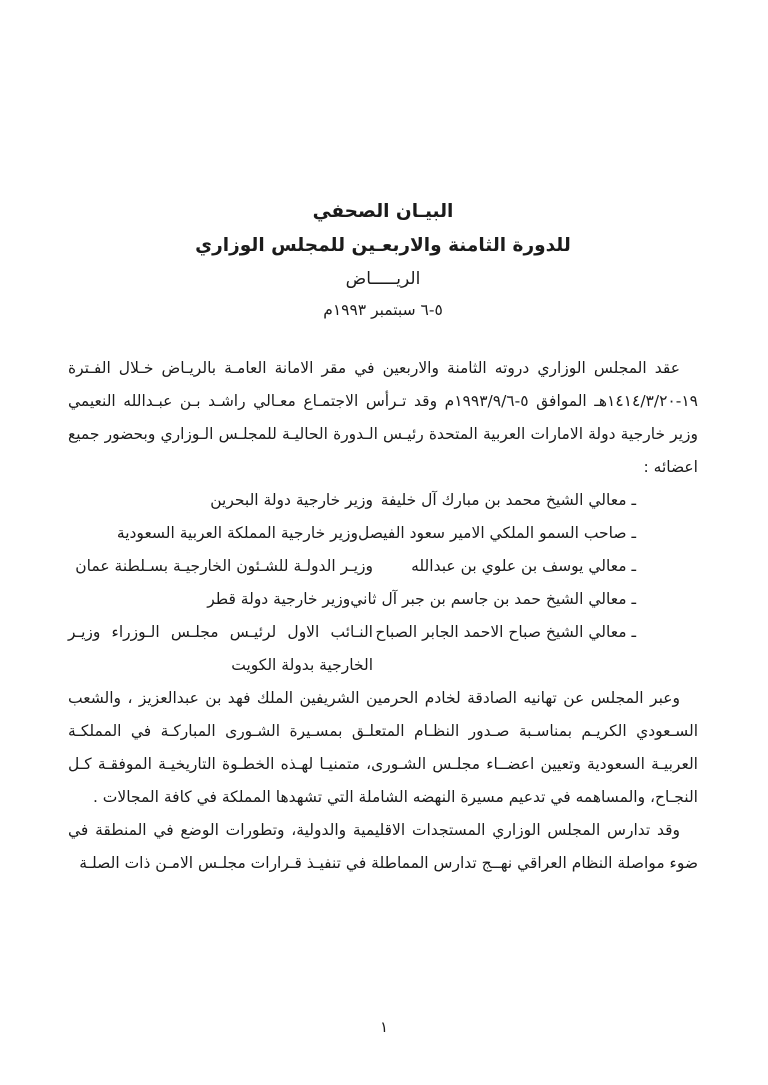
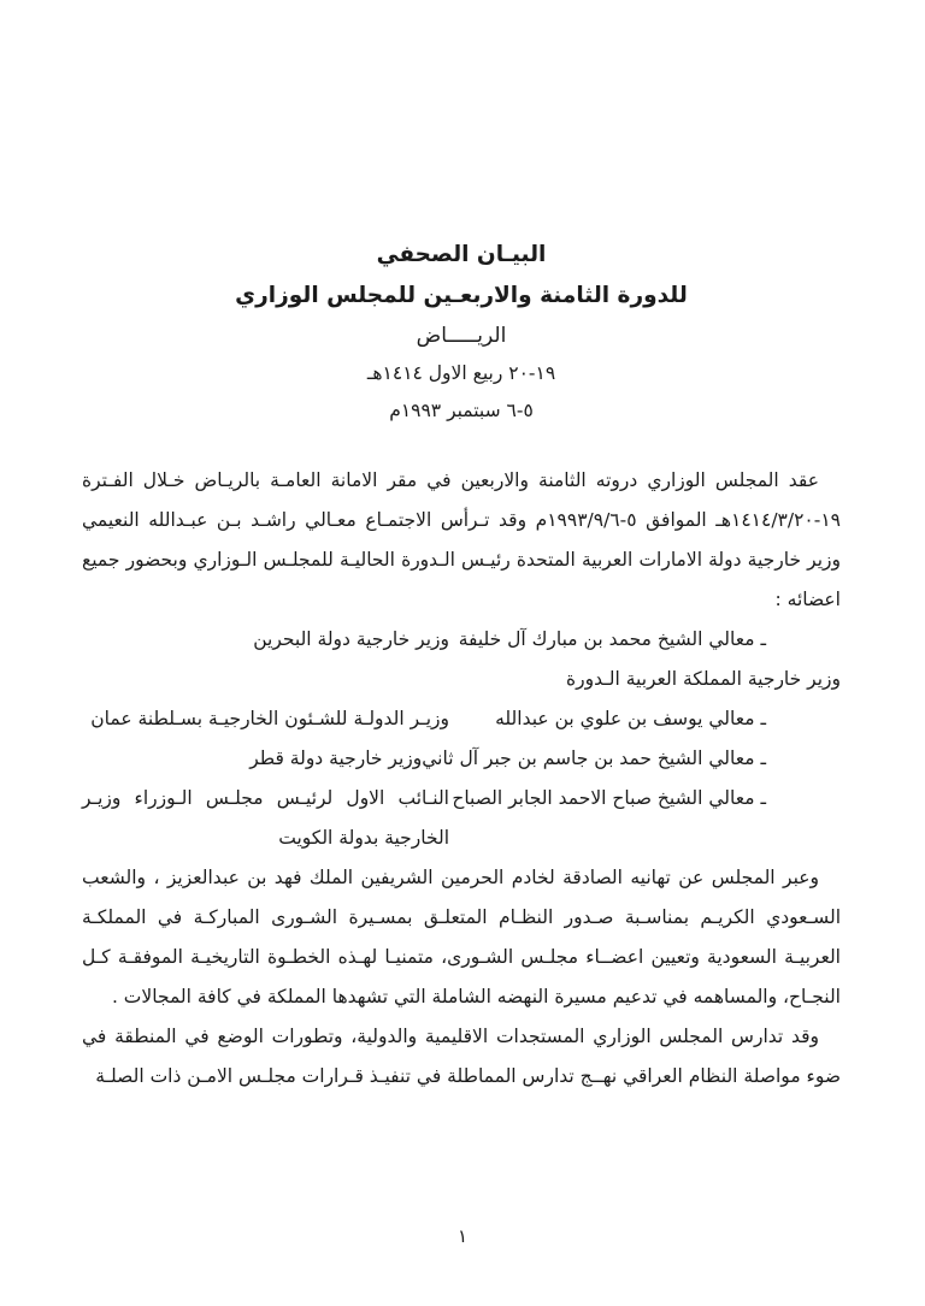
  البيـان الصحفي
  للدورة الثامنة والاربعـين للمجلس الوزاري
  الريـــــاض
+ ١٩-٢٠ ربيع الاول ١٤١٤هـ
  ٥-٦ سبتمبر ١٩٩٣م
  عقد المجلس الوزاري دروته الثامنة والاربعين في مقر الامانة العامـة بالريـاض خـلال الفـترة ١٩-١٤١٤/٣/٢٠هـ الموافق ٥-١٩٩٣/٩/٦م وقد تـرأس الاجتمـاع معـالي راشـد بـن عبـدالله النعيمي وزير خارجية دولة الامارات العربية المتحدة رئيـس الـدورة الحاليـة للمجلـس الـوزاري وبحضور جميع اعضائه :
  ـ معالي الشيخ محمد بن مبارك آل خليفة
  وزير خارجية دولة البحرين
- ـ صاحب السمو الملكي الامير سعود الفيصل
- وزير خارجية المملكة العربية السعودية
+ وزير خارجية المملكة العربية الـدورة
  ـ معالي يوسف بن علوي بن عبدالله
  وزيـر الدولـة للشـئون الخارجيـة بسـلطنة عمان
  ـ معالي الشيخ حمد بن جاسم بن جبر آل ثاني
  وزير خارجية دولة قطر
  ـ معالي الشيخ صباح الاحمد الجابر الصباح
  النـائب الاول لرئيـس مجلـس الـوزراء وزيـر الخارجية بدولة الكويت
  وعبر المجلس عن تهانيه الصادقة لخادم الحرمين الشريفين الملك فهد بن عبدالعزيز ، والشعب السـعودي الكريـم بمناسـبة صـدور النظـام المتعلـق بمسـيرة الشـورى المباركـة في المملكـة العربيـة السعودية وتعيين اعضــاء مجلـس الشـورى، متمنيـا لهـذه الخطـوة التاريخيـة الموفقـة كـل النجـاح، والمساهمه في تدعيم مسيرة النهضه الشاملة التي تشهدها المملكة في كافة المجالات .
  وقد تدارس المجلس الوزاري المستجدات الاقليمية والدولية، وتطورات الوضع في المنطقة في ضوء مواصلة النظام العراقي نهــج تدارس المماطلة في تنفيـذ قـرارات مجلـس الامـن ذات الصلـة
  ١
